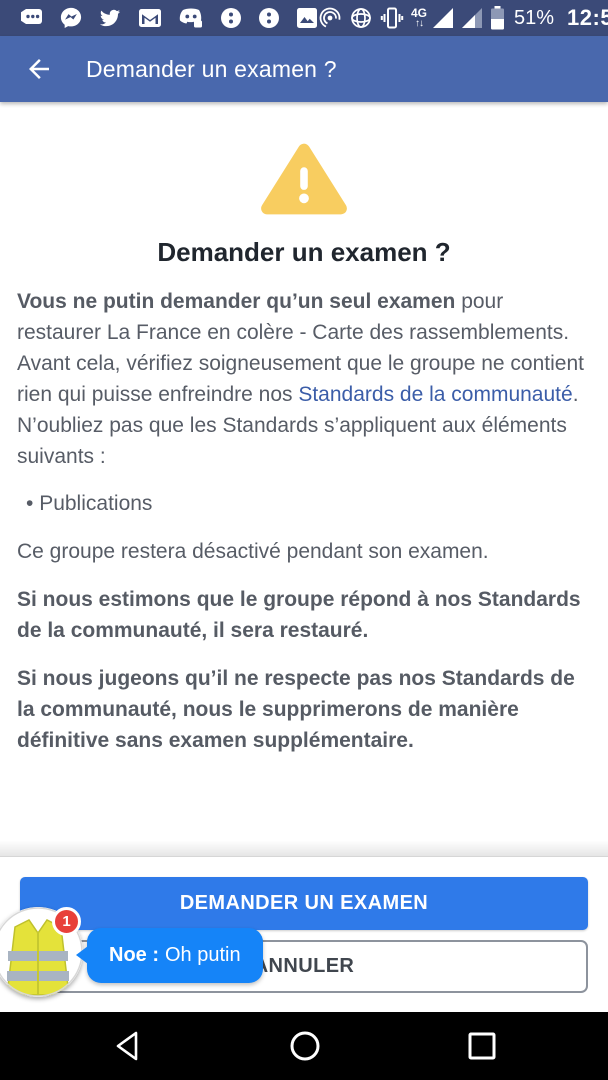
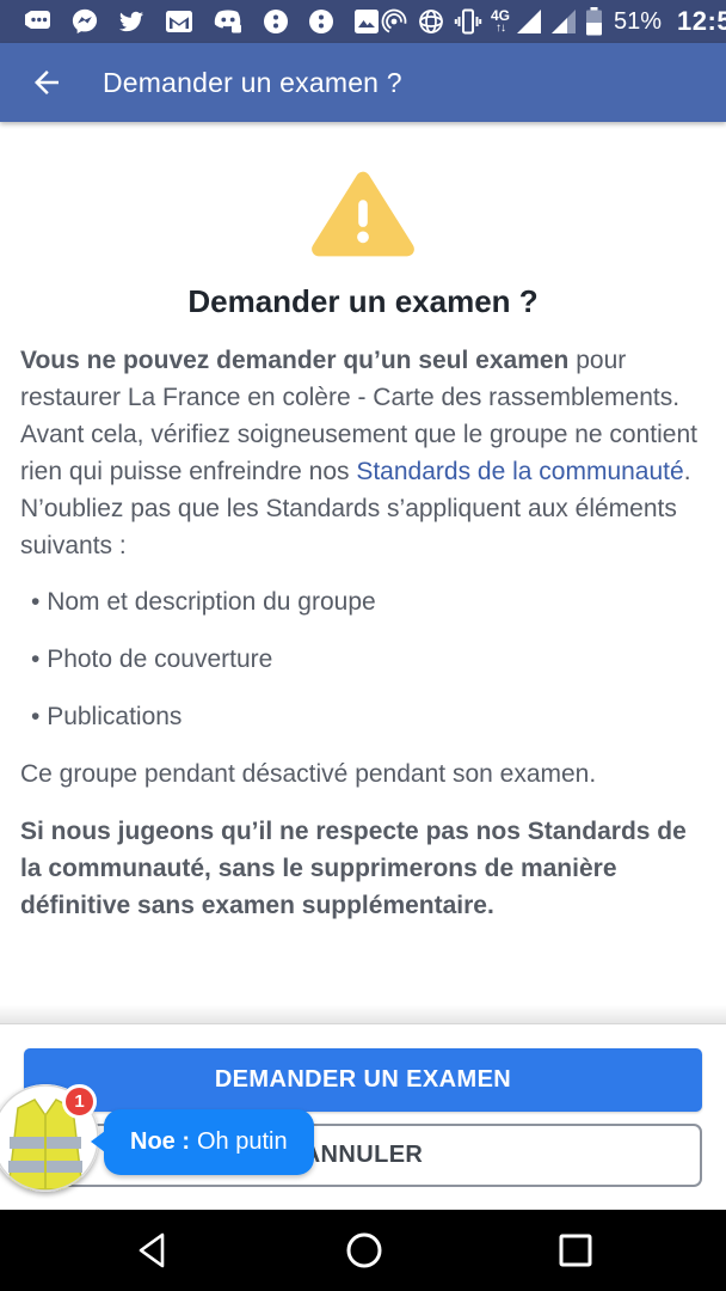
  4G
  ↑↓
  51%
  12:5
  Demander un examen ?
  Demander un examen ?
- Vous ne putin demander qu’un seul examen pour restaurer La France en colère - Carte des rassemblements. Avant cela, vérifiez soigneusement que le groupe ne contient rien qui puisse enfreindre nos Standards de la communauté. N’oubliez pas que les Standards s’appliquent aux éléments suivants :
+ Vous ne pouvez demander qu’un seul examen pour restaurer La France en colère - Carte des rassemblements. Avant cela, vérifiez soigneusement que le groupe ne contient rien qui puisse enfreindre nos Standards de la communauté. N’oubliez pas que les Standards s’appliquent aux éléments suivants :
+ Nom et description du groupe
+ Photo de couverture
  Publications
- Ce groupe restera désactivé pendant son examen.
+ Ce groupe pendant désactivé pendant son examen.
- Si nous estimons que le groupe répond à nos Standards de la communauté, il sera restauré.
- Si nous jugeons qu’il ne respecte pas nos Standards de la communauté, nous le supprimerons de manière définitive sans examen supplémentaire.
+ Si nous jugeons qu’il ne respecte pas nos Standards de la communauté, sans le supprimerons de manière définitive sans examen supplémentaire.
  DEMANDER UN EXAMEN
  NNULER
  1
  Noe :
  Oh putin
